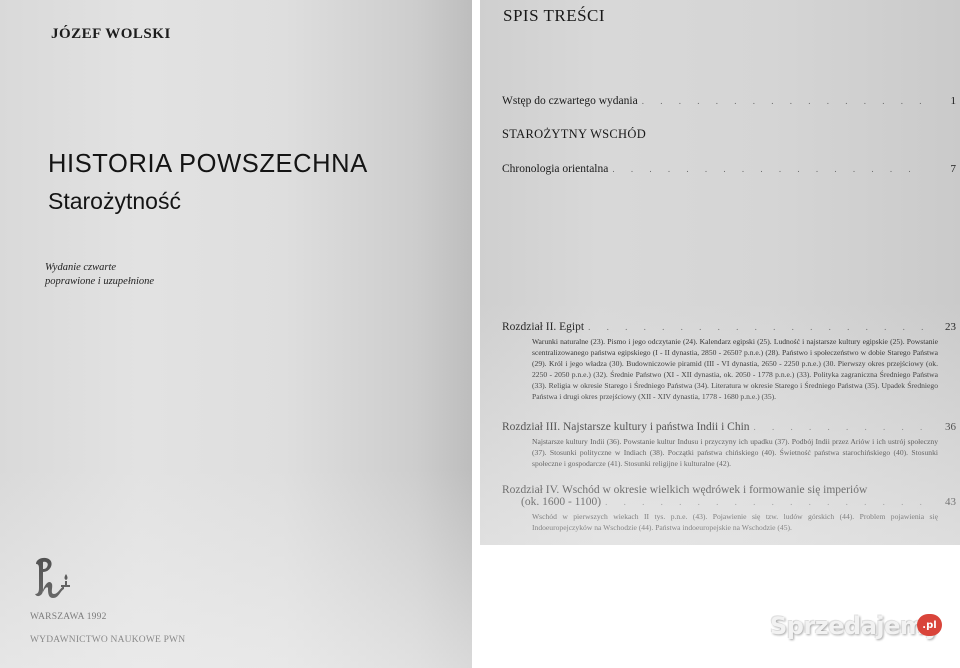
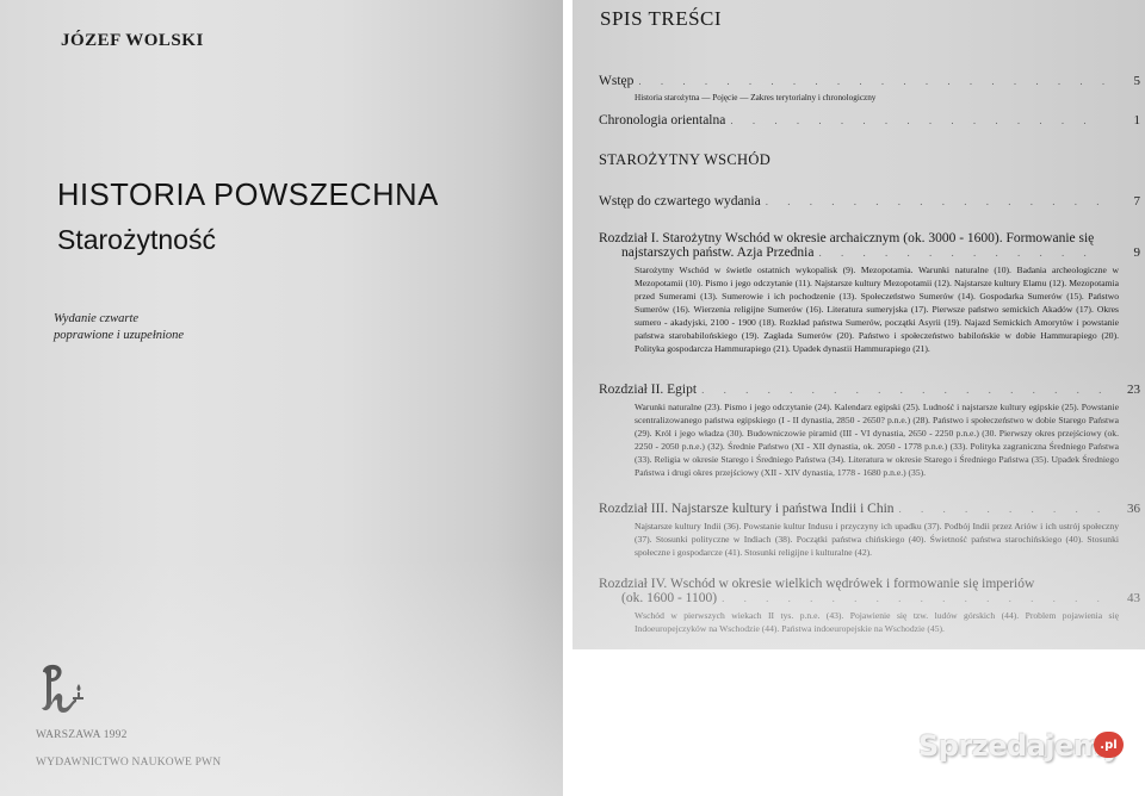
  JÓZEF WOLSKI
  HISTORIA POWSZECHNA
  Starożytność
  Wydanie czwarte
  poprawione i uzupełnione
  SPIS TREŚCI
+ Wstęp
+ 5
+ Historia starożytna — Pojęcie — Zakres terytorialny i chronologiczny
- Wstęp do czwartego wydania
+ Chronologia orientalna
  1
  STAROŻYTNY WSCHÓD
- Chronologia orientalna
+ Wstęp do czwartego wydania
  7
+ Rozdział I. Starożytny Wschód w okresie archaicznym (ok. 3000 - 1600). Formowanie się
+ najstarszych państw. Azja Przednia
+ 9
+ Starożytny Wschód w świetle ostatnich wykopalisk (9). Mezopotamia. Warunki naturalne (10). Badania archeologiczne w Mezopotamii (10). Pismo i jego odczytanie (11). Najstarsze kultury Mezopotamii (12). Najstarsze kultury Elamu (12). Mezopotamia przed Sumerami (13). Sumerowie i ich pochodzenie (13). Społeczeństwo Sumerów (14). Gospodarka Sumerów (15). Państwo Sumerów (16). Wierzenia religijne Sumerów (16). Literatura sumeryjska (17). Pierwsze państwo semickich Akadów (17). Okres sumero - akadyjski, 2100 - 1900 (18). Rozkład państwa Sumerów, początki Asyrii (19). Najazd Semickich Amorytów i powstanie państwa starobabilońskiego (19). Zagłada Sumerów (20). Państwo i społeczeństwo babilońskie w dobie Hammurapiego (20). Polityka gospodarcza Hammurapiego (21). Upadek dynastii Hammurapiego (21).
  Sprzedajem
  .pl
